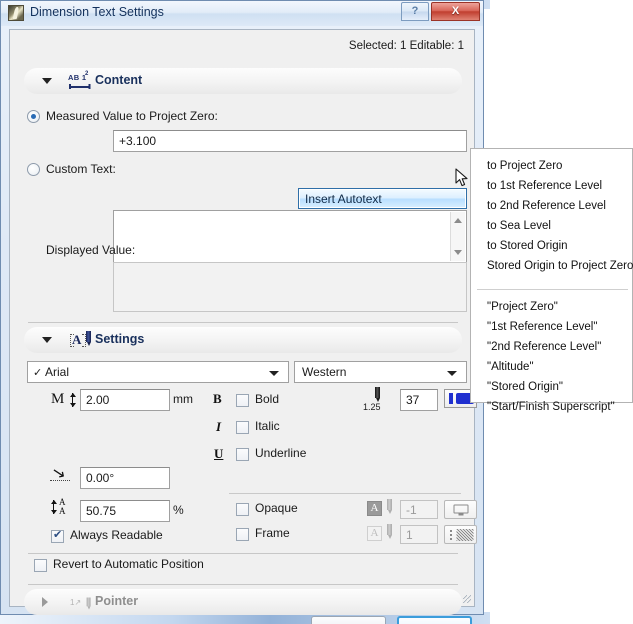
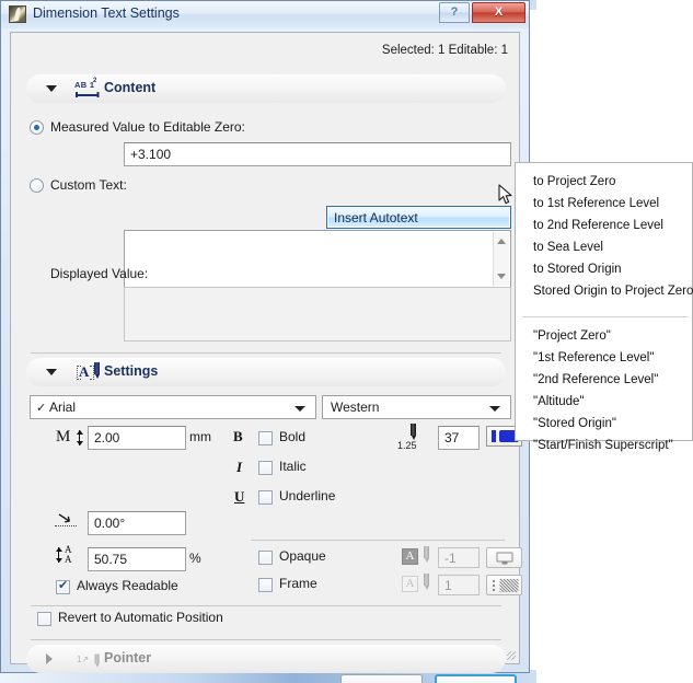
  Dimension Text Settings
  ?
  X
  Selected: 1 Editable: 1
  AB 1
  Content
- Measured Value to Project Zero:
+ Measured Value to Editable Zero:
  +3.100
  Custom Text:
  Insert Autotext
  Displayed Value:
  A
  Settings
  ✓
  Arial
  Western
  M
  2.00
  mm
  B
  I
  U
  Bold
  Italic
  Underline
  1.25
  37
  0.00°
  A
  A
  50.75
  %
  Opaque
  A
  -1
  Frame
  A
  1
  Always Readable
  Revert to Automatic Position
  1↗
  Pointer
  to Project Zero
  to 1st Reference Level
  to 2nd Reference Level
  to Sea Level
  to Stored Origin
  Stored Origin to Project Zero
  "Project Zero"
  "1st Reference Level"
  "2nd Reference Level"
  "Altitude"
  "Stored Origin"
  "Start/Finish Superscript"
